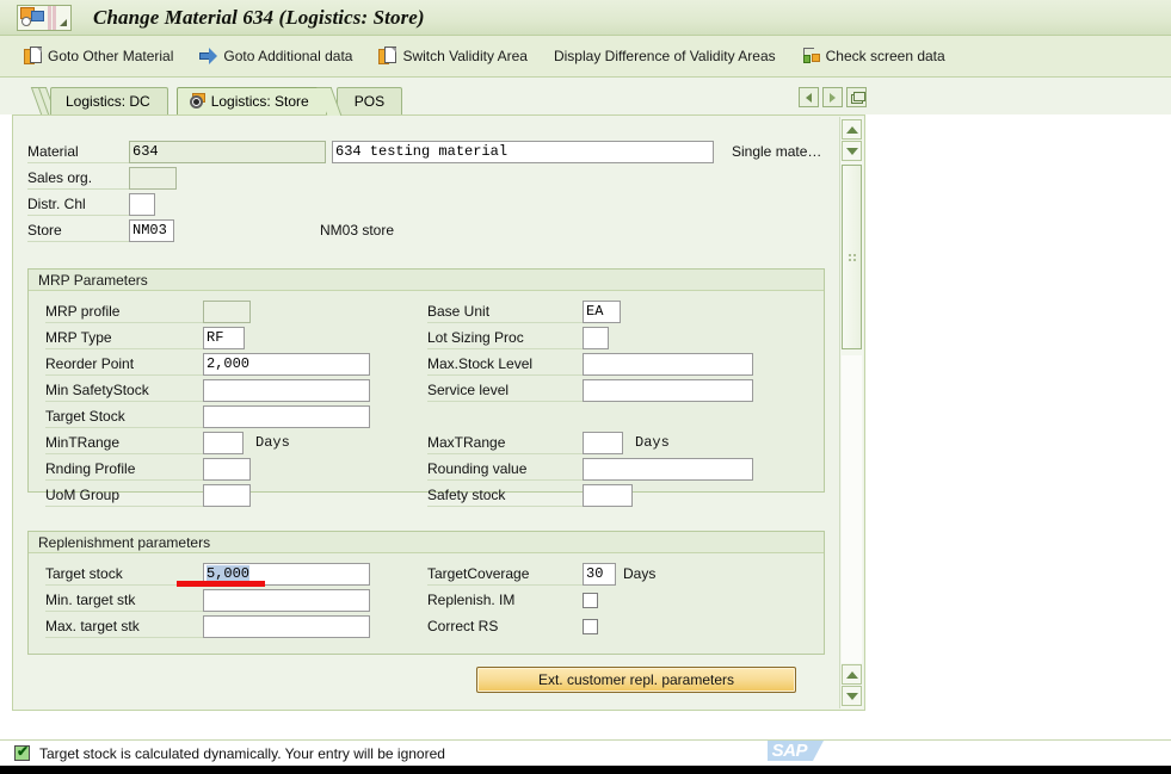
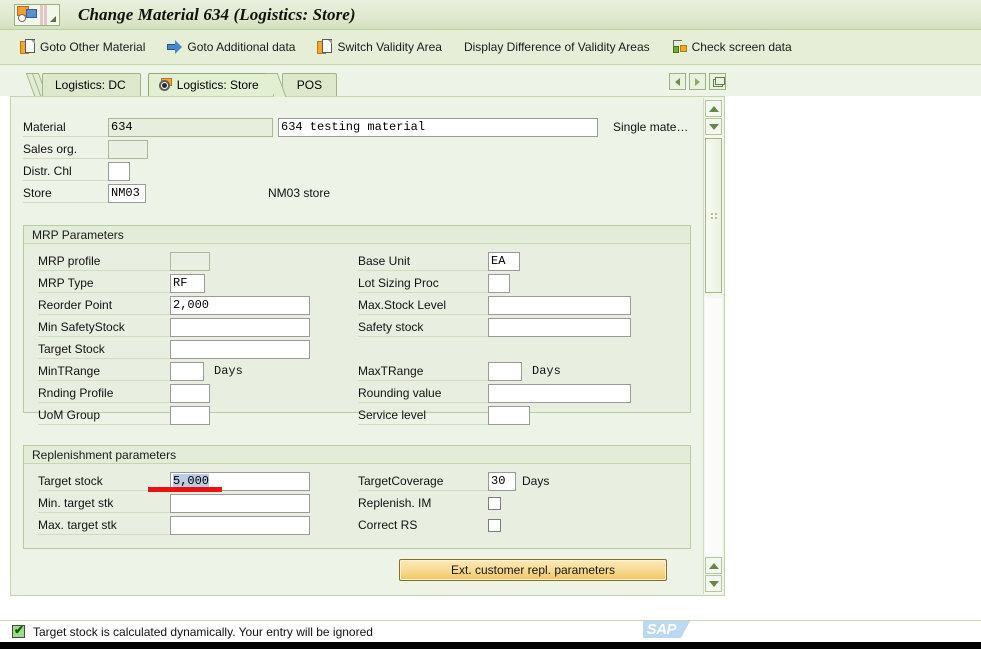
  Change Material 634 (Logistics: Store)
  Goto Other Material
  Goto Additional data
  Switch Validity Area
  Display Difference of Validity Areas
  Check screen data
  Logistics: DC
  Logistics: Store
  POS
  Material
  634
  634 testing material
  Single mate…
  Sales org.
  Distr. Chl
  Store
  NM03
  NM03 store
  MRP Parameters
  MRP profile
  MRP Type
  RF
  Reorder Point
  2,000
  Min SafetyStock
  Target Stock
  MinTRange
  Days
  Rnding Profile
  UoM Group
  Base Unit
  EA
  Lot Sizing Proc
  Max.Stock Level
- Service level
+ Safety stock
  MaxTRange
  Days
  Rounding value
- Safety stock
+ Service level
  Replenishment parameters
  Target stock
  5,000
  Min. target stk
  Max. target stk
  TargetCoverage
  30
  Days
  Replenish. IM
  Correct RS
  Ext. customer repl. parameters
  ✔
  Target stock is calculated dynamically. Your entry will be ignored
  SAP
